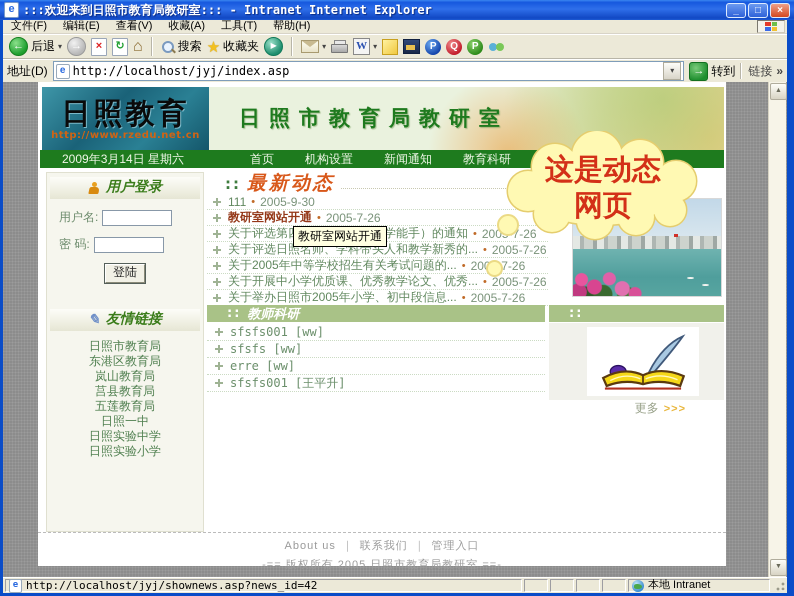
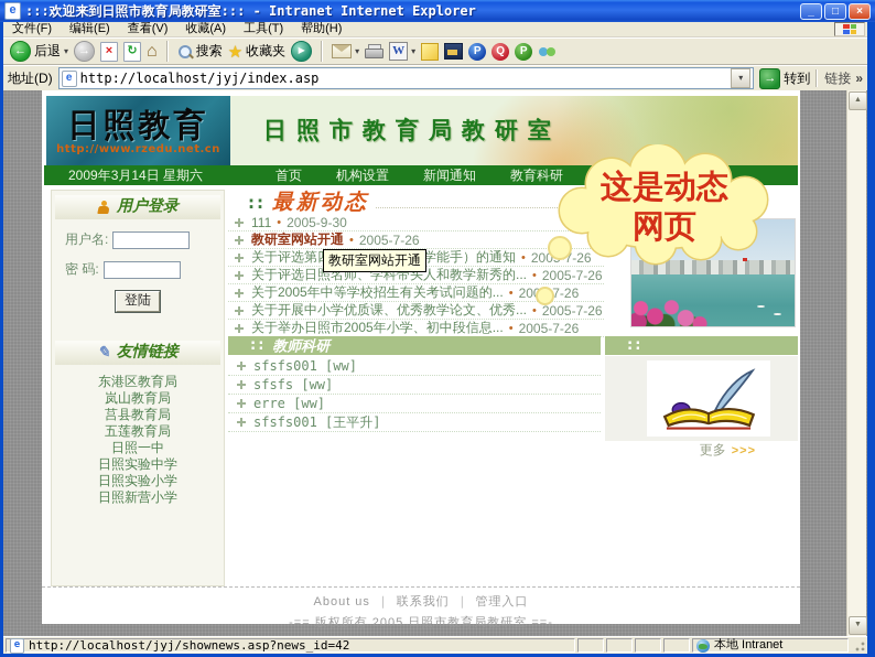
  e
  :::欢迎来到日照市教育局教研室::: - Intranet Internet Explorer
  _
  □
  ×
  文件(F)
  编辑(E)
  查看(V)
  收藏(A)
  工具(T)
  帮助(H)
  ←
  后退
  ▾
  →
  ×
  ↻
  ⌂
  搜索
  ★
  收藏夹
  ▶
  ▾
  W
  ▾
  P
  Q
  P
  地址(D)
  e
  http://localhost/jyj/index.asp
  ▾
  →
  转到
  链接
  »
  日照教育
  http://www.rzedu.net.cn
  日照市教育局教研室
  2009年3月14日 星期六
  首页
  机构设置
  新闻通知
  教育科研
  用户登录
  用户名:
  密 码:
  登陆
  ✎
  友情链接
- 日照市教育局
  东港区教育局
  岚山教育局
  莒县教育局
  五莲教育局
  日照一中
  日照实验中学
  日照实验小学
+ 日照新营小学
  ::
  最新动态
  111
  •
  2005-9-30
  教研室网站开通
  •
  2005-7-26
  •
  2007-26
  关于评选日照名师、学科带头人和教学新秀的...
  •
  2005-7-26
  关于2005年中等学校招生有关考试问题的...
  •
  关于开展中小学优质课、优秀教学论文、优秀...
  •
  2005-7-26
  关于举办日照市2005年小学、初中段信息...
  •
  2005-7-26
  ::
  教师科研
  sfsfs001 [ww]
  sfsfs [ww]
  erre [ww]
  sfsfs001 [王平升]
  ::
  更多
  >>>
  About us ｜ 联系我们 ｜ 管理入口
  -== 版权所有 2005 日照市教育局教研室 ==-
  教研室网站开通
  这是动态
  网页
  e
  http://localhost/jyj/shownews.asp?news_id=42
  本地 Intranet
